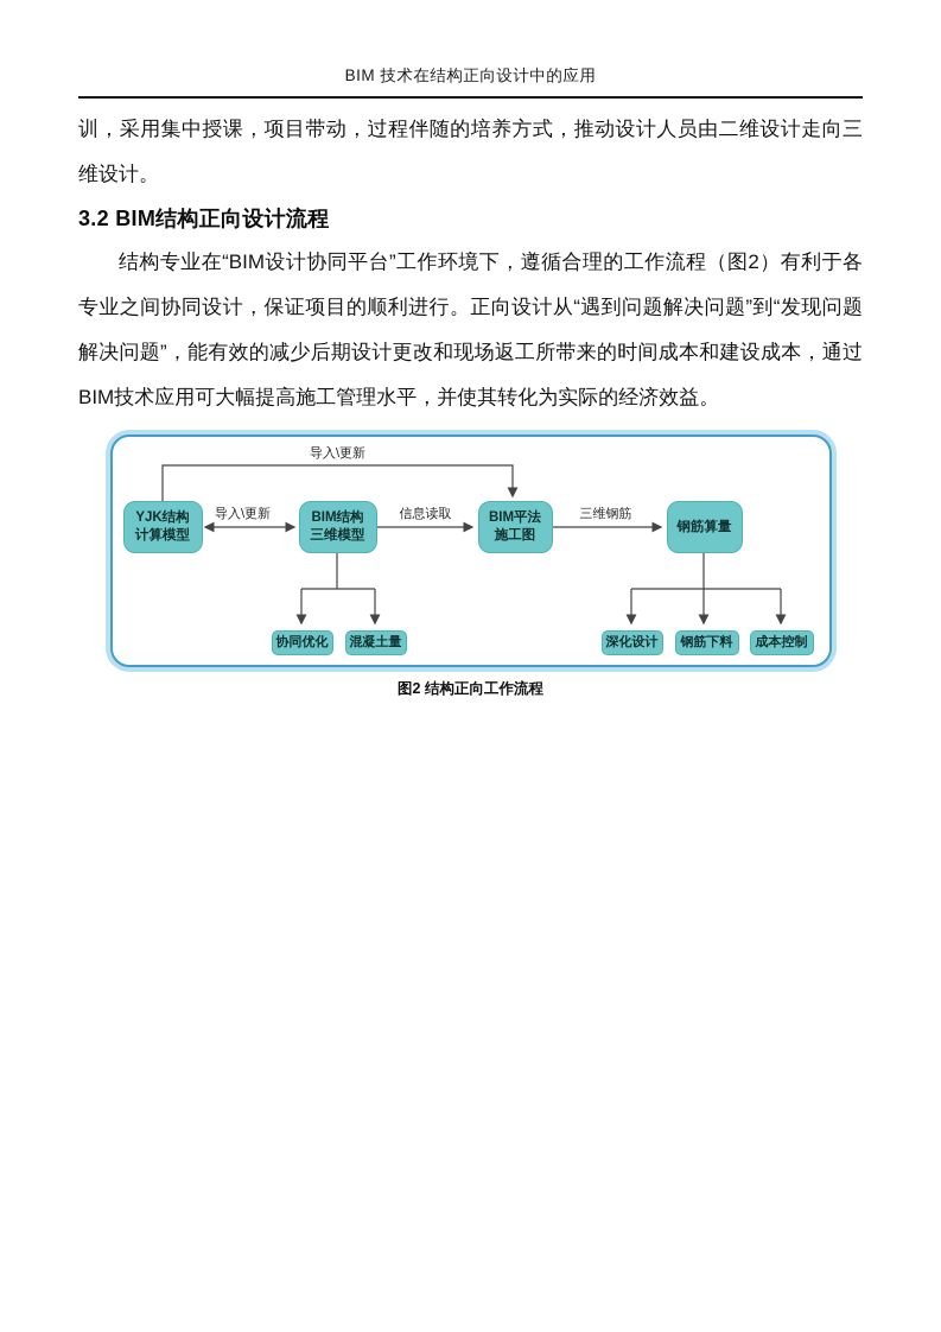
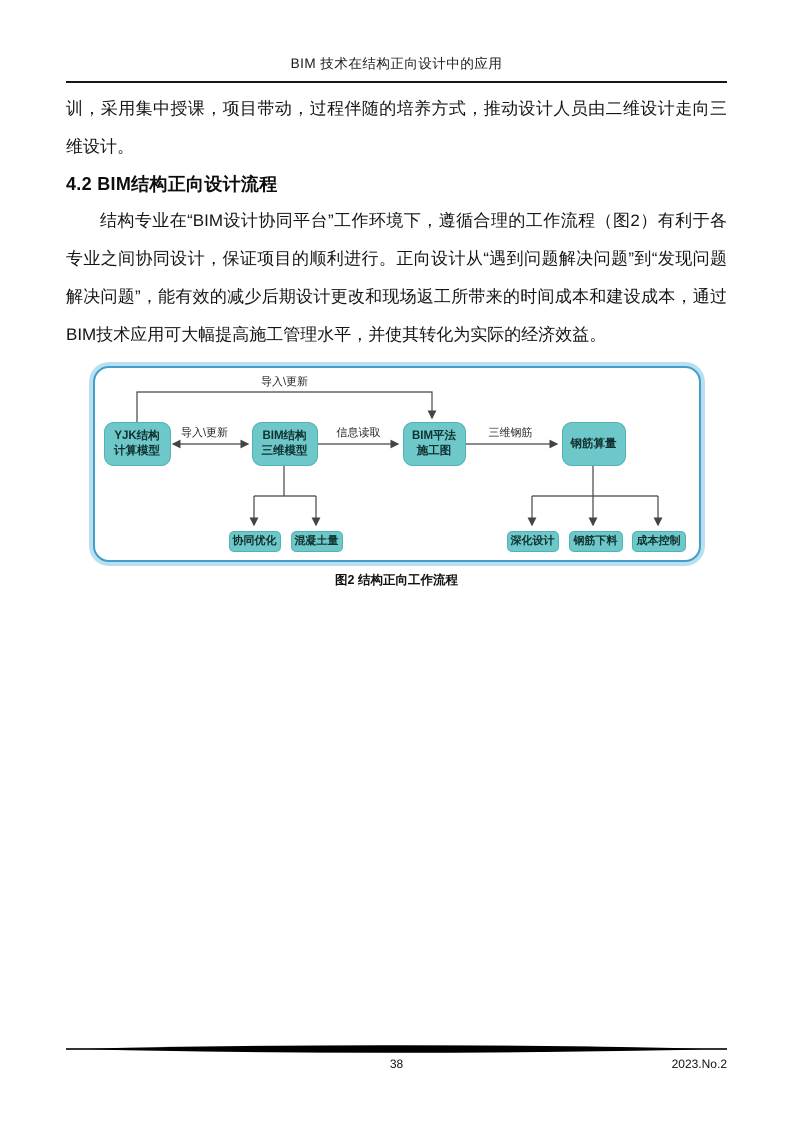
  BIM 技术在结构正向设计中的应用
  训，采用集中授课，项目带动，过程伴随的培养方式，推动设计人员由二维设计走向三维设计。
- 3.2 BIM结构正向设计流程
+ 4.2 BIM结构正向设计流程
  结构专业在“BIM设计协同平台”工作环境下，遵循合理的工作流程（图2）有利于各专业之间协同设计，保证项目的顺利进行。正向设计从“遇到问题解决问题”到“发现问题解决问题”，能有效的减少后期设计更改和现场返工所带来的时间成本和建设成本，通过BIM技术应用可大幅提高施工管理水平，并使其转化为实际的经济效益。
  YJK结构
  计算模型
  BIM结构
  三维模型
  BIM平法
  施工图
  钢筋算量
  协同优化
  混凝土量
  深化设计
  钢筋下料
  成本控制
  导入\更新
  导入\更新
  信息读取
  三维钢筋
  图2 结构正向工作流程
+ 38
+ 2023.No.2
